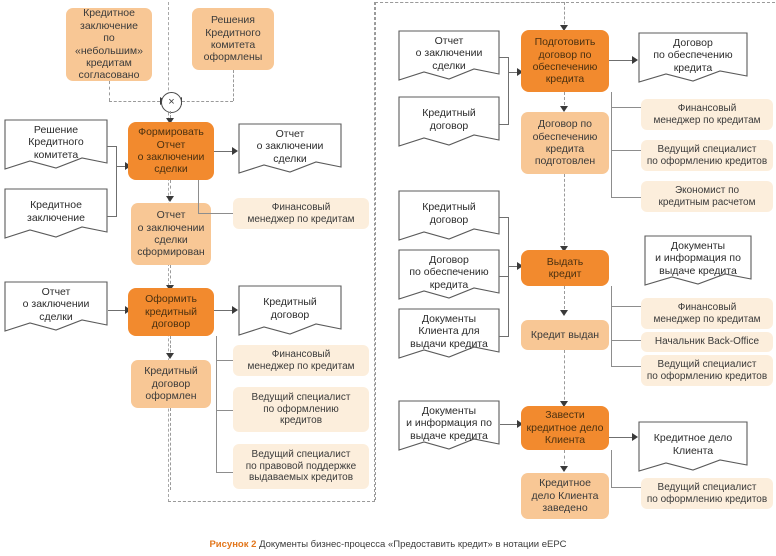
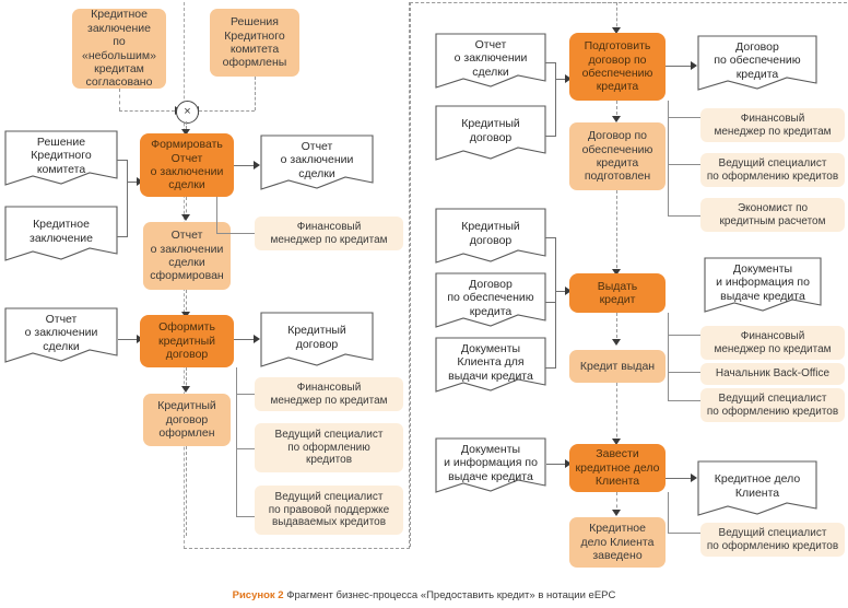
  Кредитное
  заключение
  по «небольшим»
  кредитам
  согласовано
  Решения
  Кредитного
  комитета
  оформлены
  ×
  Решение
  Кредитного
  комитета
  Кредитное
  заключение
  Формировать
  Отчет
  о заключении
  сделки
  Отчет
  о заключении
  сделки
  Отчет
  о заключении
  сделки
  сформирован
  Финансовый
  менеджер по кредитам
  Отчет
  о заключении
  сделки
  Оформить
  кредитный
  договор
  Кредитный
  договор
  Кредитный
  договор
  оформлен
  Финансовый
  менеджер по кредитам
  Ведущий специалист
  по оформлению
  кредитов
  Ведущий специалист
  по правовой поддержке
  выдаваемых кредитов
  Отчет
  о заключении
  сделки
  Кредитный
  договор
  Подготовить
  договор по
  обеспечению
  кредита
  Договор
  по обеспечению
  кредита
  Договор по
  обеспечению
  кредита
  подготовлен
  Финансовый
  менеджер по кредитам
  Ведущий специалист
  по оформлению кредитов
  Экономист по
  кредитным расчетом
  Кредитный
  договор
  Договор
  по обеспечению
  кредита
  Документы
  Клиента для
  выдачи кредита
  Выдать
  кредит
  Документы
  и информация по
  выдаче кредита
  Кредит выдан
  Финансовый
  менеджер по кредитам
  Начальник Back-Office
  Ведущий специалист
  по оформлению кредитов
  Документы
  и информация по
  выдаче кредита
  Завести
  кредитное дело
  Клиента
  Кредитное дело
  Клиента
  Кредитное
  дело Клиента
  заведено
  Ведущий специалист
  по оформлению кредитов
- Рисунок 2 Документы бизнес-процесса «Предоставить кредит» в нотации eEPC
+ Рисунок 2 Фрагмент бизнес-процесса «Предоставить кредит» в нотации eEPC
